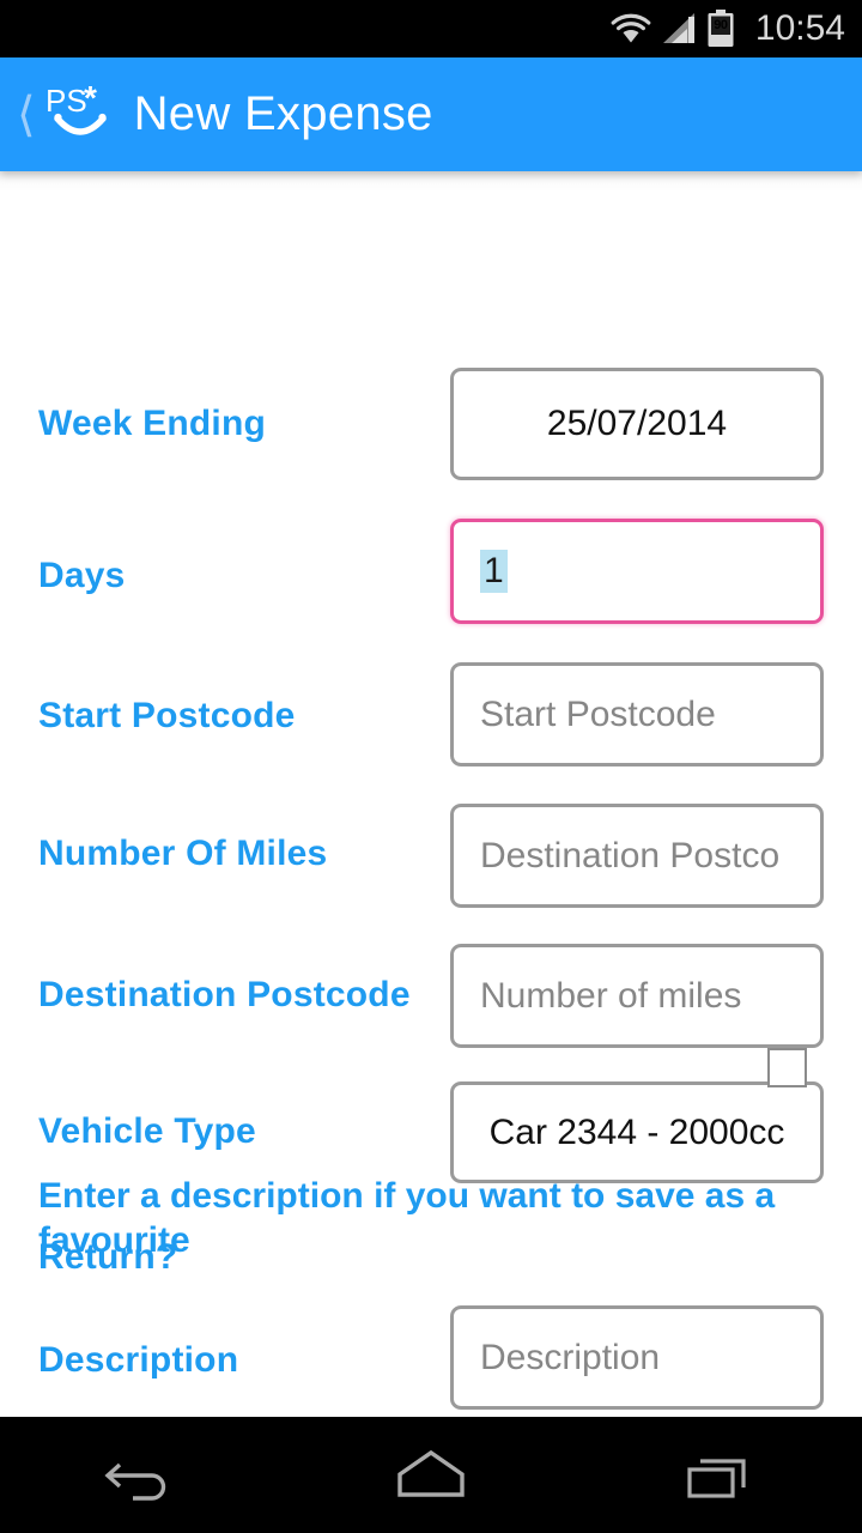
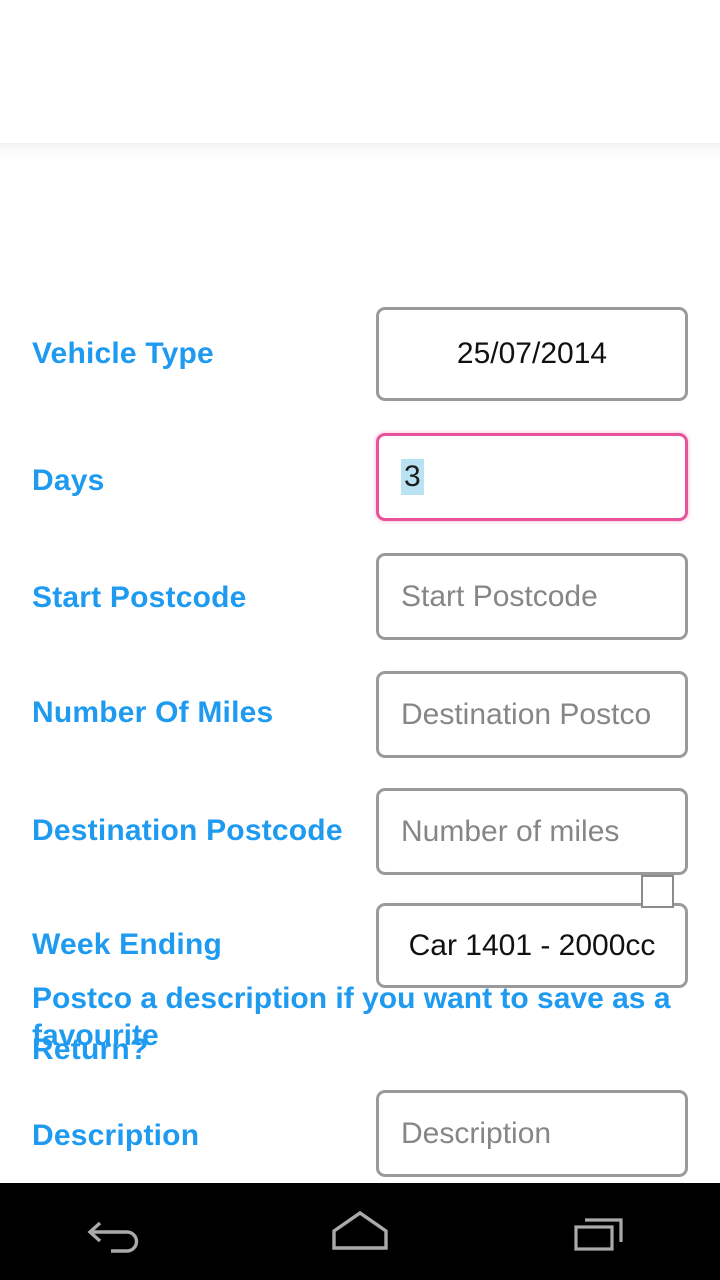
- 90
- 10:54
- ⟨
- PS
- *
- New Expense
- Week Ending
+ Vehicle Type
  25/07/2014
  Days
- 1
+ 3
  Start Postcode
  Start Postcode
  Number Of Miles
  Destination Postco
  Destination Postcode
  Number of miles
- Vehicle Type
+ Week Ending
- Car 2344 - 2000cc
+ Car 1401 - 2000cc
  Return?
- Enter a description if you want to save as a favourite
+ Postco a description if you want to save as a favourite
  Description
  Description
